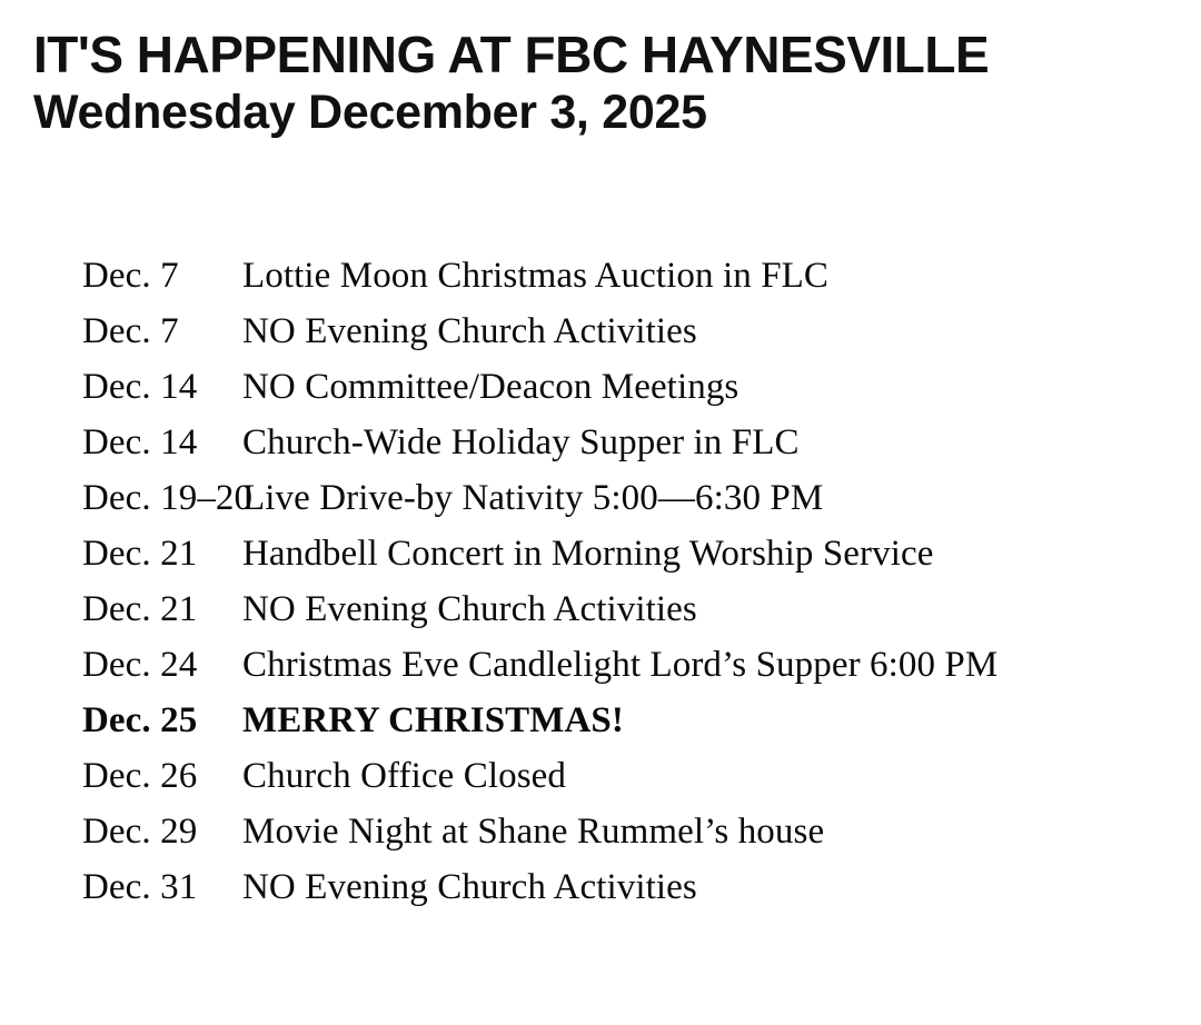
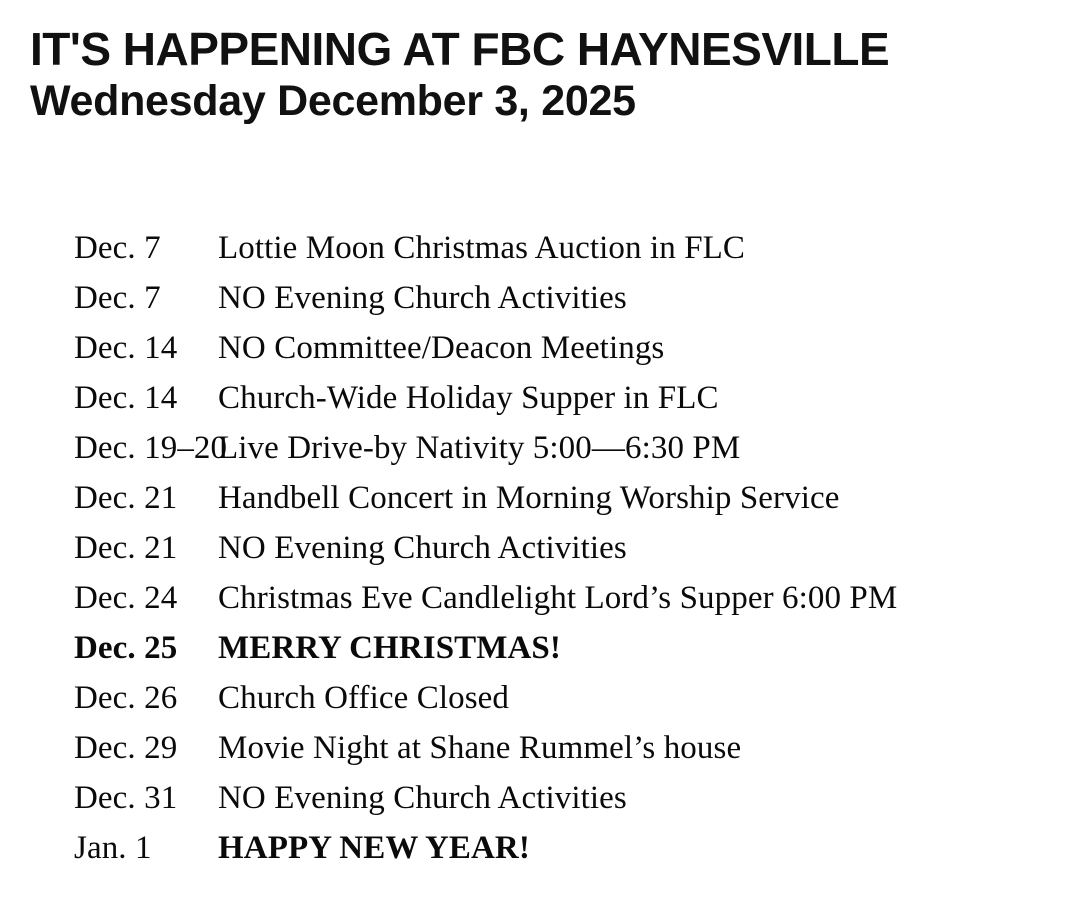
  IT'S HAPPENING AT FBC HAYNESVILLE
  Wednesday December 3, 2025
  Dec. 7
  Lottie Moon Christmas Auction in FLC
  Dec. 7
  NO Evening Church Activities
  Dec. 14
  NO Committee/Deacon Meetings
  Dec. 14
  Church-Wide Holiday Supper in FLC
  Dec. 19–2
  Live Drive-by Nativity 5:00—6:30 PM
  Dec. 21
  Handbell Concert in Morning Worship Service
  Dec. 21
  NO Evening Church Activities
  Dec. 24
  Christmas Eve Candlelight Lord’s Supper 6:00 PM
  Dec. 25
  MERRY CHRISTMAS!
  Dec. 26
  Church Office Closed
  Dec. 29
  Movie Night at Shane Rummel’s house
  Dec. 31
  NO Evening Church Activities
+ Jan. 1
+ HAPPY NEW YEAR!
